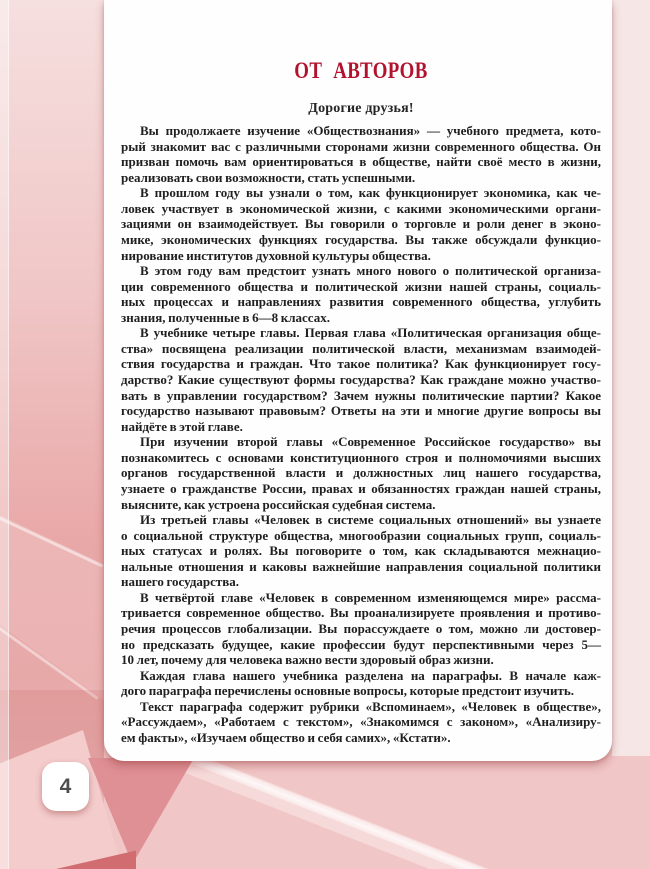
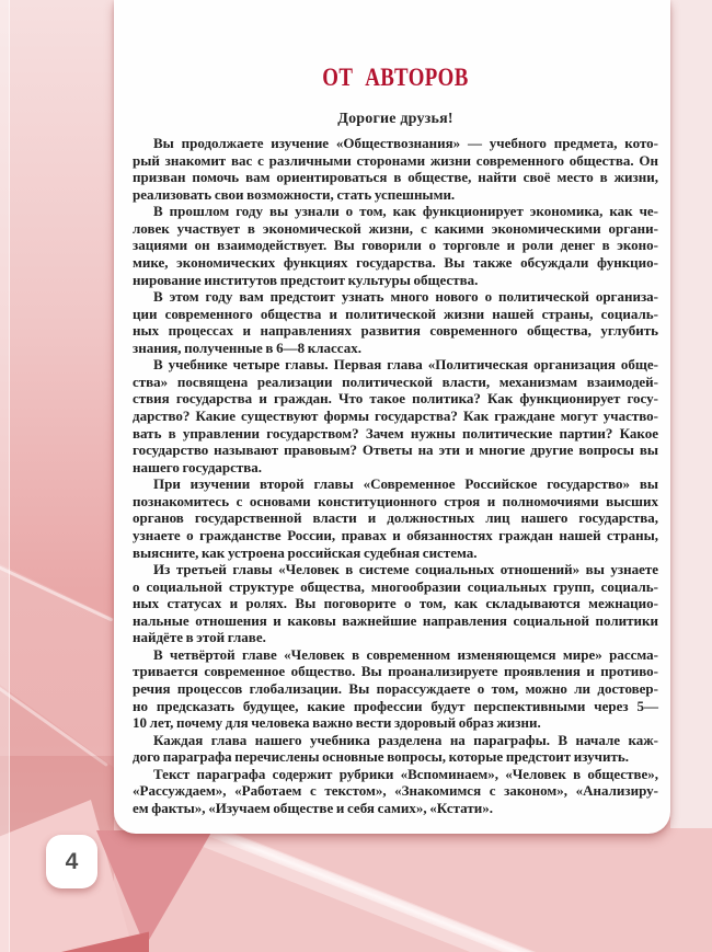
  ОТ АВТОРОВ
  Дорогие друзья!
  Вы продолжаете изучение «Обществознания» — учебного предмета, кото-
  рый знакомит вас с различными сторонами жизни современного общества. Он
  призван помочь вам ориентироваться в обществе, найти своё место в жизни,
  реализовать свои возможности, стать успешными.
  В прошлом году вы узнали о том, как функционирует экономика, как че-
  ловек участвует в экономической жизни, с какими экономическими органи-
  зациями он взаимодействует. Вы говорили о торговле и роли денег в эконо-
  мике, экономических функциях государства. Вы также обсуждали функцио-
- нирование институтов духовной культуры общества.
+ нирование институтов предстоит культуры общества.
  В этом году вам предстоит узнать много нового о политической организа-
  ции современного общества и политической жизни нашей страны, социаль-
  ных процессах и направлениях развития современного общества, углубить
  знания, полученные в 6—8 классах.
  В учебнике четыре главы. Первая глава «Политическая организация обще-
  ства» посвящена реализации политической власти, механизмам взаимодей-
  ствия государства и граждан. Что такое политика? Как функционирует госу-
- дарство? Какие существуют формы государства? Как граждане можно участво-
+ дарство? Какие существуют формы государства? Как граждане могут участво-
  вать в управлении государством? Зачем нужны политические партии? Какое
  государство называют правовым? Ответы на эти и многие другие вопросы вы
- найдёте в этой главе.
+ нашего государства.
  При изучении второй главы «Современное Российское государство» вы
  познакомитесь с основами конституционного строя и полномочиями высших
  органов государственной власти и должностных лиц нашего государства,
  узнаете о гражданстве России, правах и обязанностях граждан нашей страны,
  выясните, как устроена российская судебная система.
  Из третьей главы «Человек в системе социальных отношений» вы узнаете
  о социальной структуре общества, многообразии социальных групп, социаль-
  ных статусах и ролях. Вы поговорите о том, как складываются межнацио-
  нальные отношения и каковы важнейшие направления социальной политики
- нашего государства.
+ найдёте в этой главе.
  В четвёртой главе «Человек в современном изменяющемся мире» рассма-
  тривается современное общество. Вы проанализируете проявления и противо-
  речия процессов глобализации. Вы порассуждаете о том, можно ли достовер-
  но предсказать будущее, какие профессии будут перспективными через 5—
  10 лет, почему для человека важно вести здоровый образ жизни.
  Каждая глава нашего учебника разделена на параграфы. В начале каж-
  дого параграфа перечислены основные вопросы, которые предстоит изучить.
  Текст параграфа содержит рубрики «Вспоминаем», «Человек в обществе»,
  «Рассуждаем», «Работаем с текстом», «Знакомимся с законом», «Анализиру-
- ем факты», «Изучаем общество и себя самих», «Кстати».
+ ем факты», «Изучаем обществе и себя самих», «Кстати».
  4
